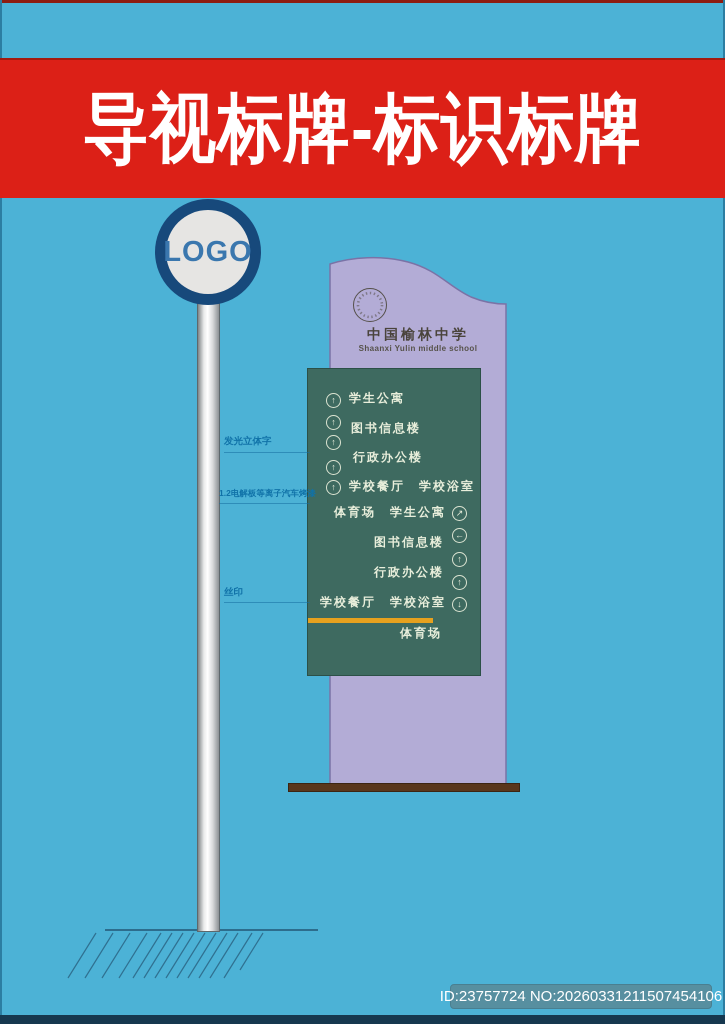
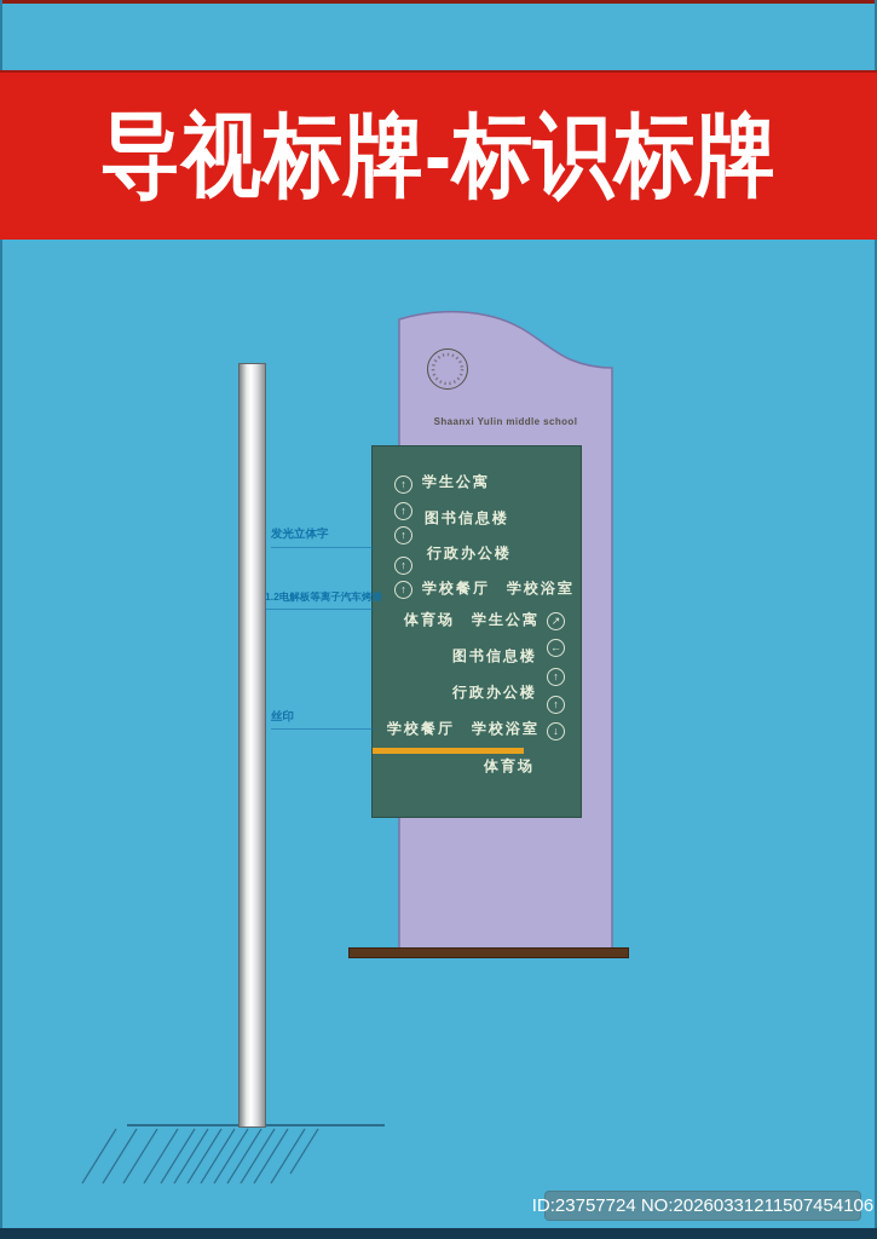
  导视标牌-标识标牌
- LOGO
- 中国榆林中学
  Shaanxi Yulin middle school
  ↑
  ↑
  ↑
  ↑
  ↑
  学生公寓
  图书信息楼
  行政办公楼
  学校餐厅 学校浴室
  体育场 学生公寓
  图书信息楼
  行政办公楼
  学校餐厅 学校浴室
  ↗
  ←
  ↑
  ↑
  ↓
  体育场
  发光立体字
  1.2电解板等离子汽车烤漆
  丝印
  ID:23757724 NO:20260331211507454106
